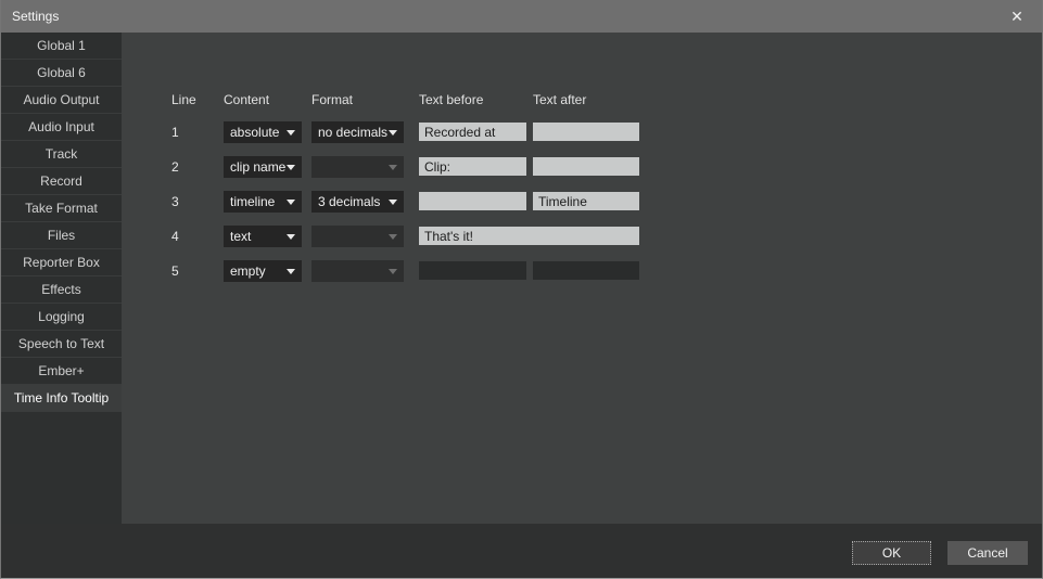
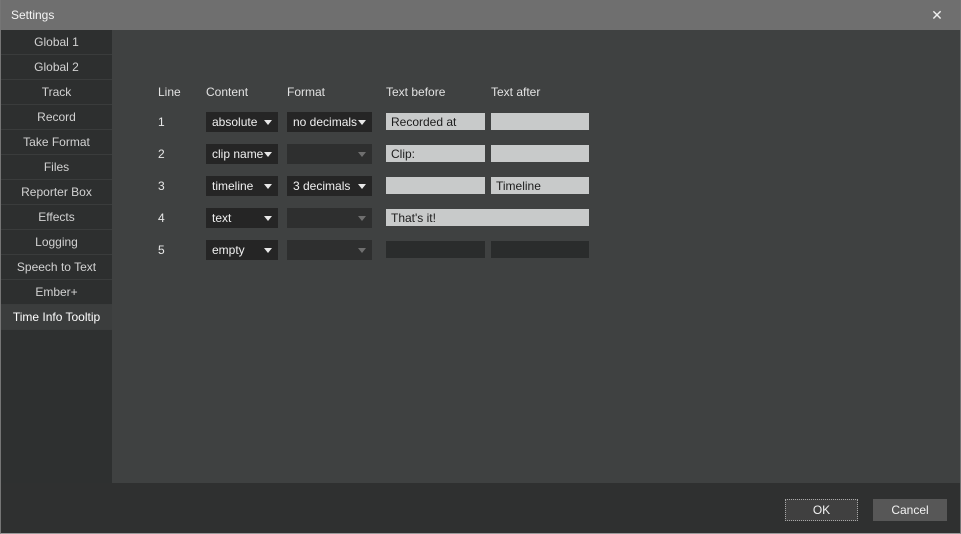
  Settings
  ✕
  Global 1
- Global 6
+ Global 2
- Audio Output
- Audio Input
  Track
  Record
  Take Format
  Files
  Reporter Box
  Effects
  Logging
  Speech to Text
  Ember+
  Time Info Tooltip
  Line
  Content
  Format
  Text before
  Text after
  1
  absolute
  no decimals
  Recorded at
  2
  clip name
  Clip:
  3
  timeline
  3 decimals
  Timeline
  4
  text
  That's it!
  5
  empty
  OK
  Cancel
